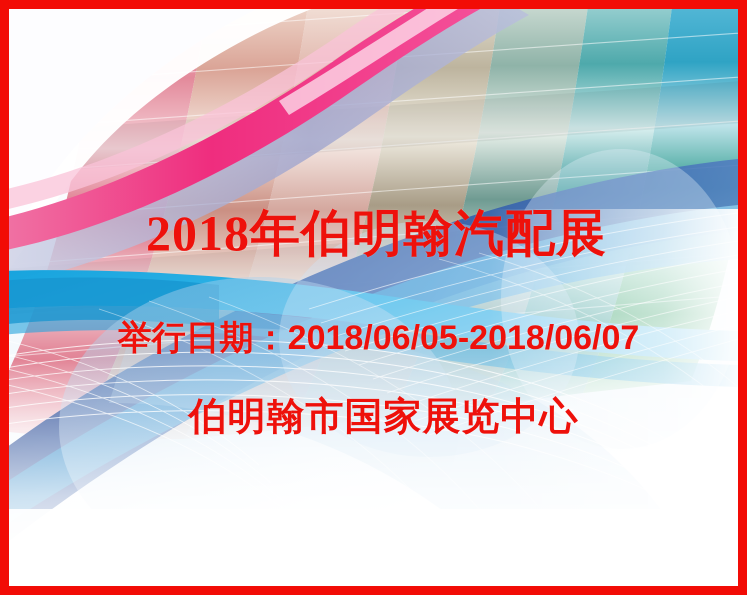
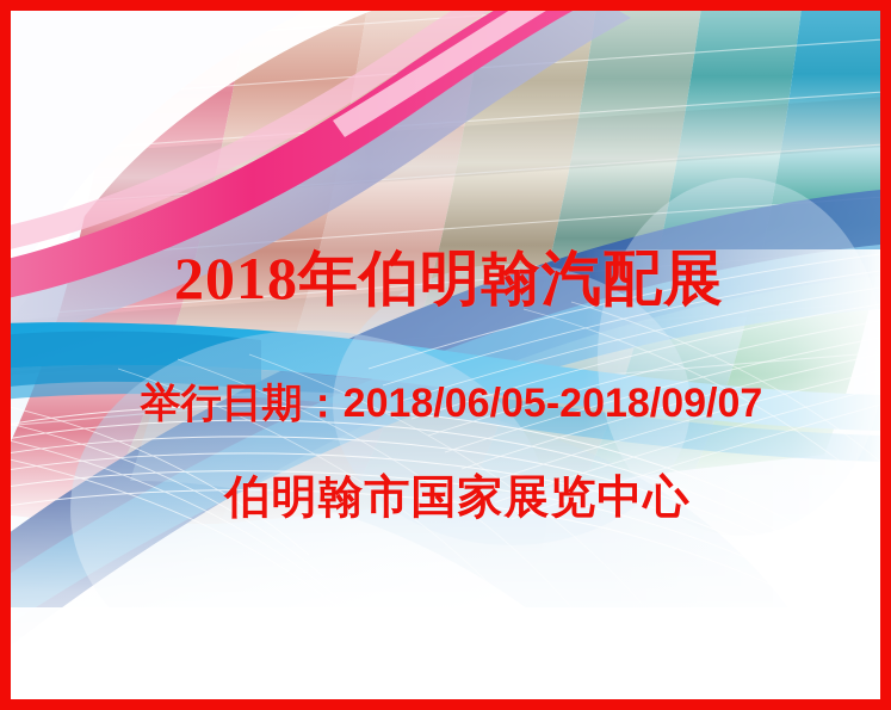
  2018年伯明翰汽配展
- 举行日期：2018/06/05-2018/06/07
+ 举行日期：2018/06/05-2018/09/07
  伯明翰市国家展览中心
